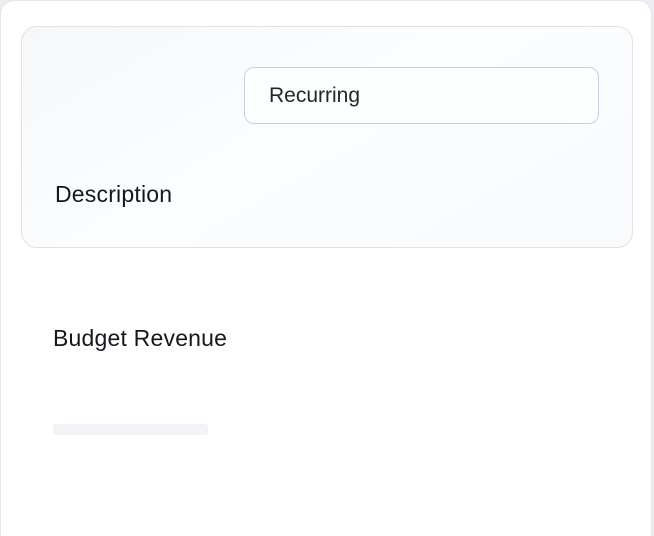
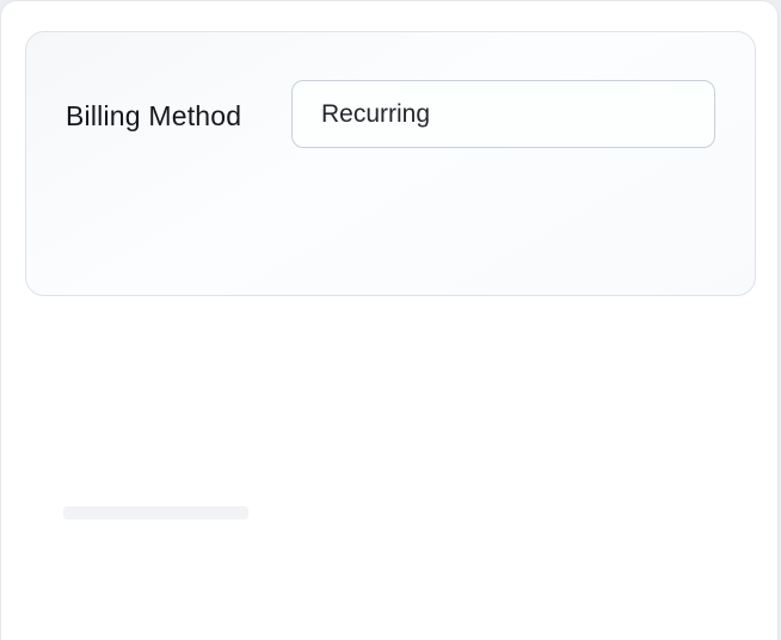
+ Billing Method
  Recurring
- Description
- Budget Revenue
